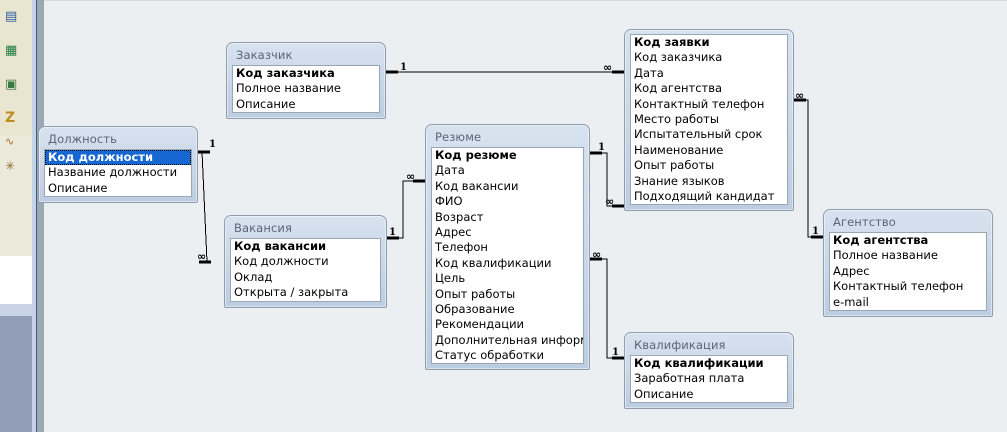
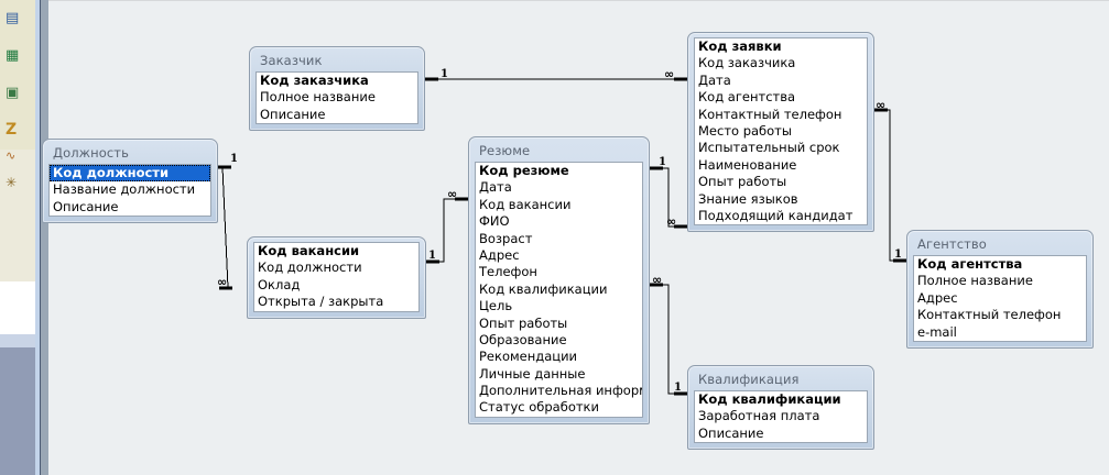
  ▤
  ▦
  ▣
  Z
  ∿
  ✳
  Должность
  Код должности
  Название должности
  Описание
  Заказчик
  Код заказчика
  Полное название
  Описание
- Вакансия
  Код вакансии
  Код должности
  Оклад
  Открыта / закрыта
  Резюме
  Код резюме
  Дата
  Код вакансии
  ФИО
  Возраст
  Адрес
  Телефон
  Код квалификации
  Цель
  Опыт работы
  Образование
  Рекомендации
+ Личные данные
  Дополнительная инфор
  Статус обработки
  Код заявки
  Код заказчика
  Дата
  Код агентства
  Контактный телефон
  Место работы
  Испытательный срок
  Наименование
  Опыт работы
  Знание языков
  Подходящий кандидат
  Агентство
  Код агентства
  Полное название
  Адрес
  Контактный телефон
  e-mail
  Квалификация
  Код квалификации
  Заработная плата
  Описание
  1
  ∞
  1
  ∞
  1
  ∞
  1
  ∞
  ∞
  1
  ∞
  1
